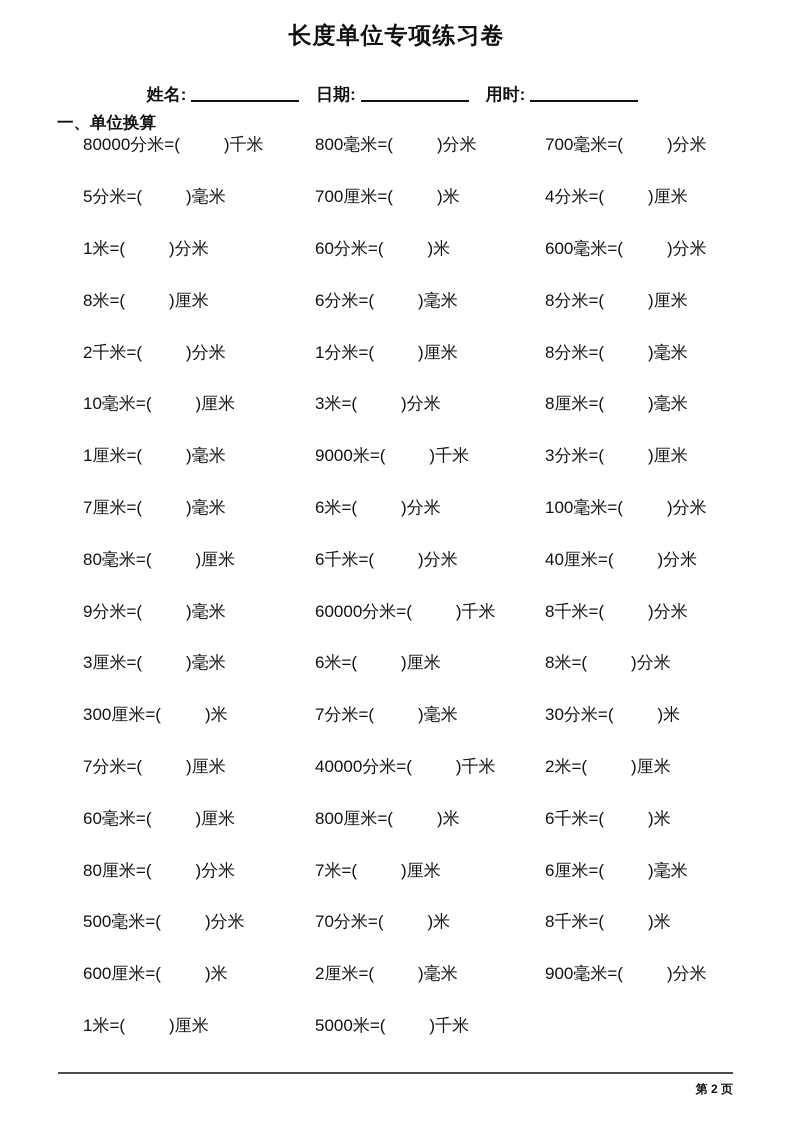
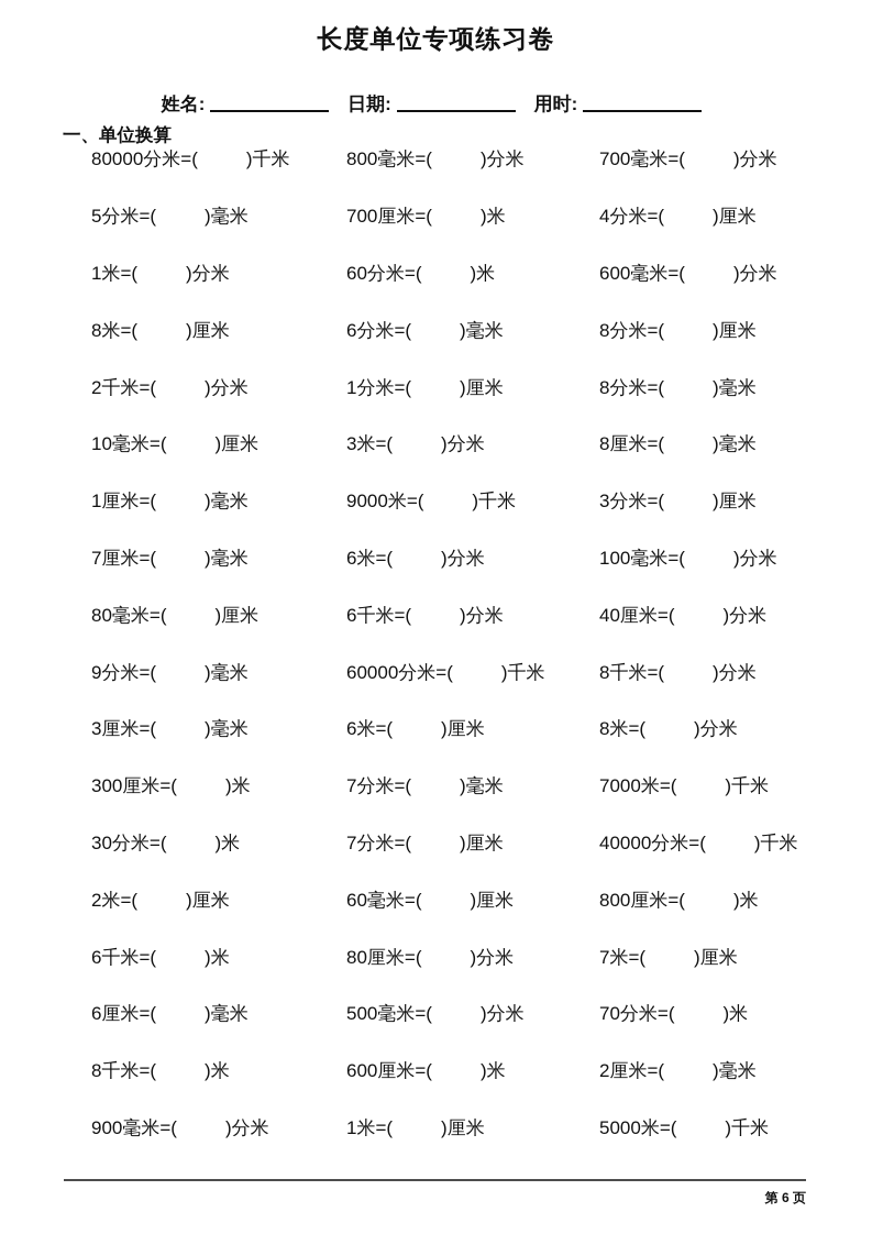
  长度单位专项练习卷
  姓名: 日期: 用时:
  一、单位换算
  80000分米=( )千米
  800毫米=( )分米
  700毫米=( )分米
  5分米=( )毫米
  700厘米=( )米
  4分米=( )厘米
  1米=( )分米
  60分米=( )米
  600毫米=( )分米
  8米=( )厘米
  6分米=( )毫米
  8分米=( )厘米
  2千米=( )分米
  1分米=( )厘米
  8分米=( )毫米
  10毫米=( )厘米
  3米=( )分米
  8厘米=( )毫米
  1厘米=( )毫米
  9000米=( )千米
  3分米=( )厘米
  7厘米=( )毫米
  6米=( )分米
  100毫米=( )分米
  80毫米=( )厘米
  6千米=( )分米
  40厘米=( )分米
  9分米=( )毫米
  60000分米=( )千米
  8千米=( )分米
  3厘米=( )毫米
  6米=( )厘米
  8米=( )分米
  300厘米=( )米
  7分米=( )毫米
+ 7000米=( )千米
  30分米=( )米
  7分米=( )厘米
  40000分米=( )千米
  2米=( )厘米
  60毫米=( )厘米
  800厘米=( )米
  6千米=( )米
  80厘米=( )分米
  7米=( )厘米
  6厘米=( )毫米
  500毫米=( )分米
  70分米=( )米
  8千米=( )米
  600厘米=( )米
  2厘米=( )毫米
  900毫米=( )分米
  1米=( )厘米
  5000米=( )千米
- 第 2 页
+ 第 6 页
